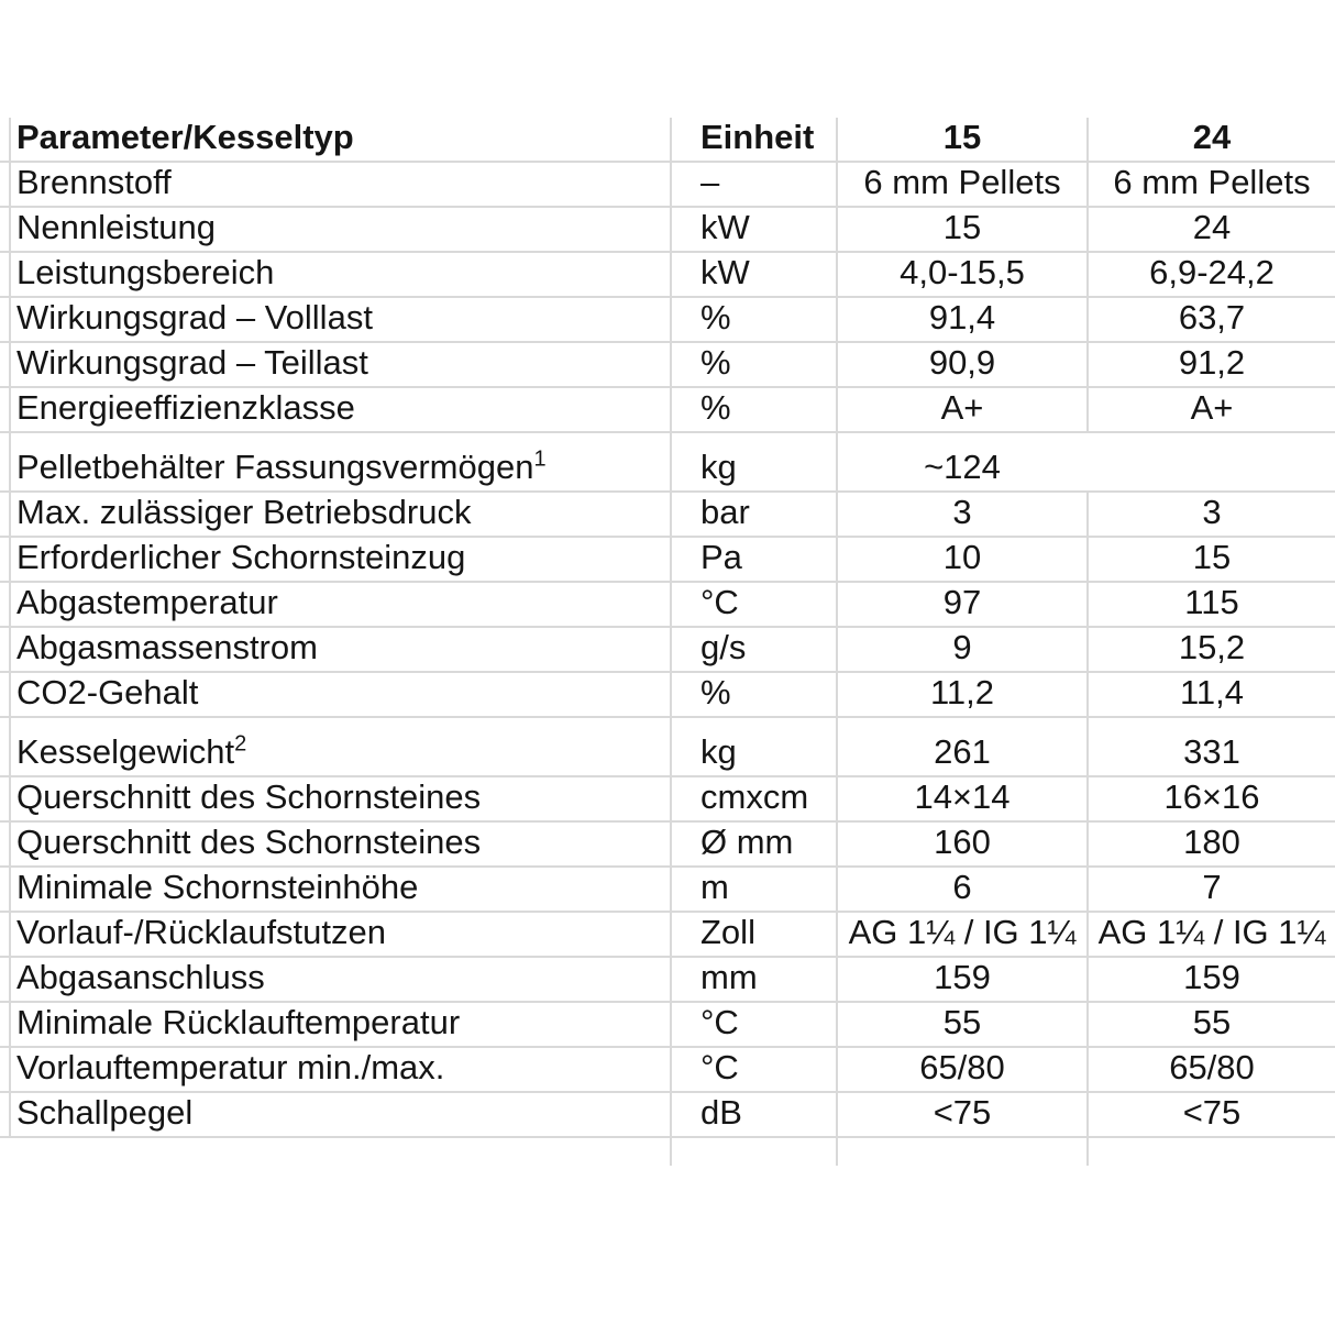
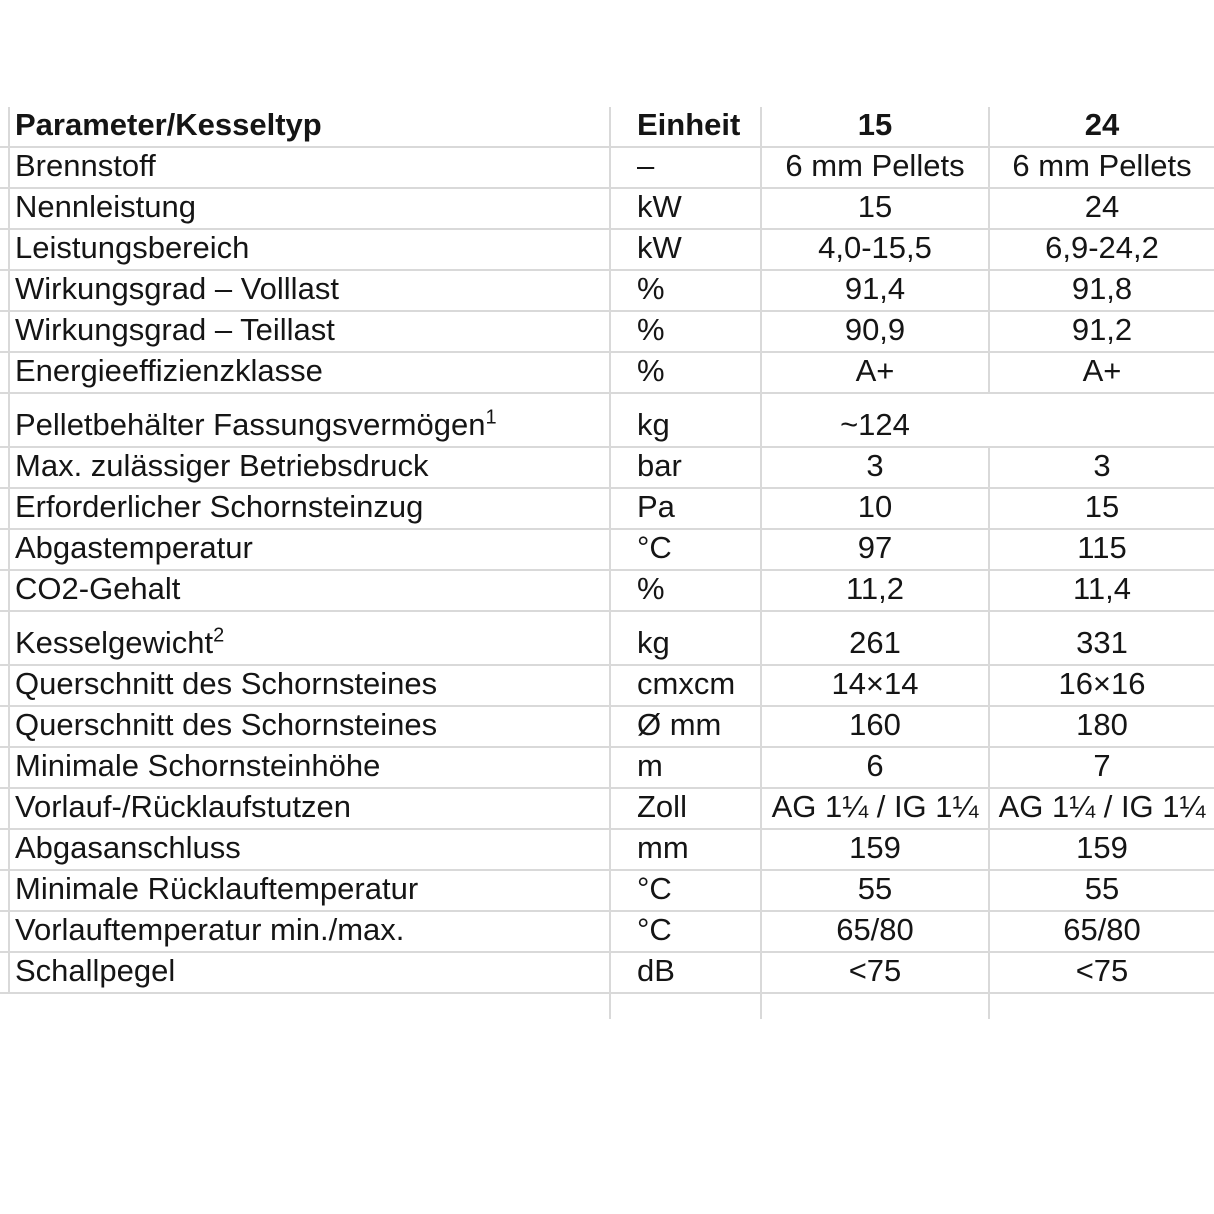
  Parameter/Kesseltyp
  Einheit
  15
  24
  Brennstoff
  –
  6 mm Pellets
  6 mm Pellets
  Nennleistung
  kW
  15
  24
  Leistungsbereich
  kW
  4,0-15,5
  6,9-24,2
  Wirkungsgrad – Volllast
  %
  91,4
- 63,7
+ 91,8
  Wirkungsgrad – Teillast
  %
  90,9
  91,2
  Energieeffizienzklasse
  %
  A+
  A+
  Pelletbehälter Fassungsvermögen1
  kg
  ~124
  Max. zulässiger Betriebsdruck
  bar
  3
  3
  Erforderlicher Schornsteinzug
  Pa
  10
  15
  Abgastemperatur
  °C
  97
  115
- Abgasmassenstrom
- g/s
- 9
- 15,2
  CO2-Gehalt
  %
  11,2
  11,4
  Kesselgewicht2
  kg
  261
  331
  Querschnitt des Schornsteines
  cmxcm
  14×14
  16×16
  Querschnitt des Schornsteines
  Ø mm
  160
  180
  Minimale Schornsteinhöhe
  m
  6
  7
  Vorlauf-/Rücklaufstutzen
  Zoll
  AG 1¼ / IG 1¼
  AG 1¼ / IG 1¼
  Abgasanschluss
  mm
  159
  159
  Minimale Rücklauftemperatur
  °C
  55
  55
  Vorlauftemperatur min./max.
  °C
  65/80
  65/80
  Schallpegel
  dB
  <75
  <75
